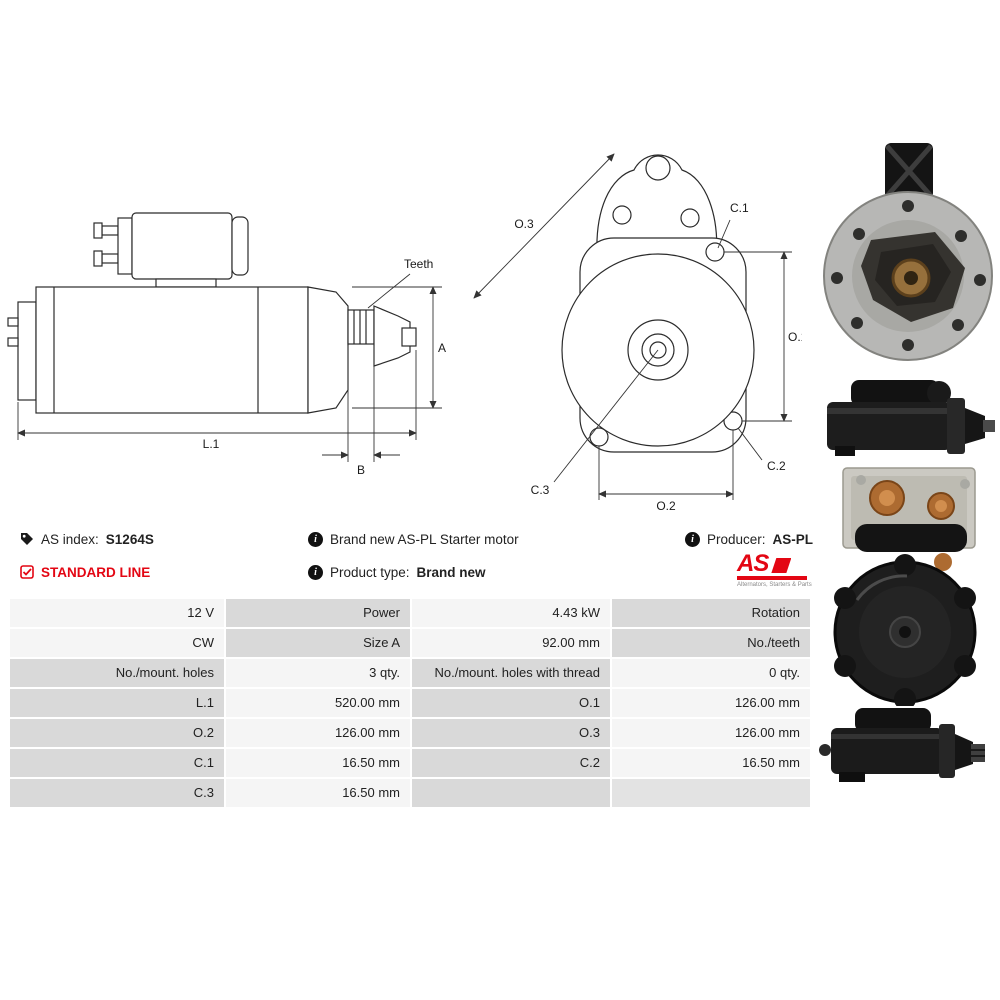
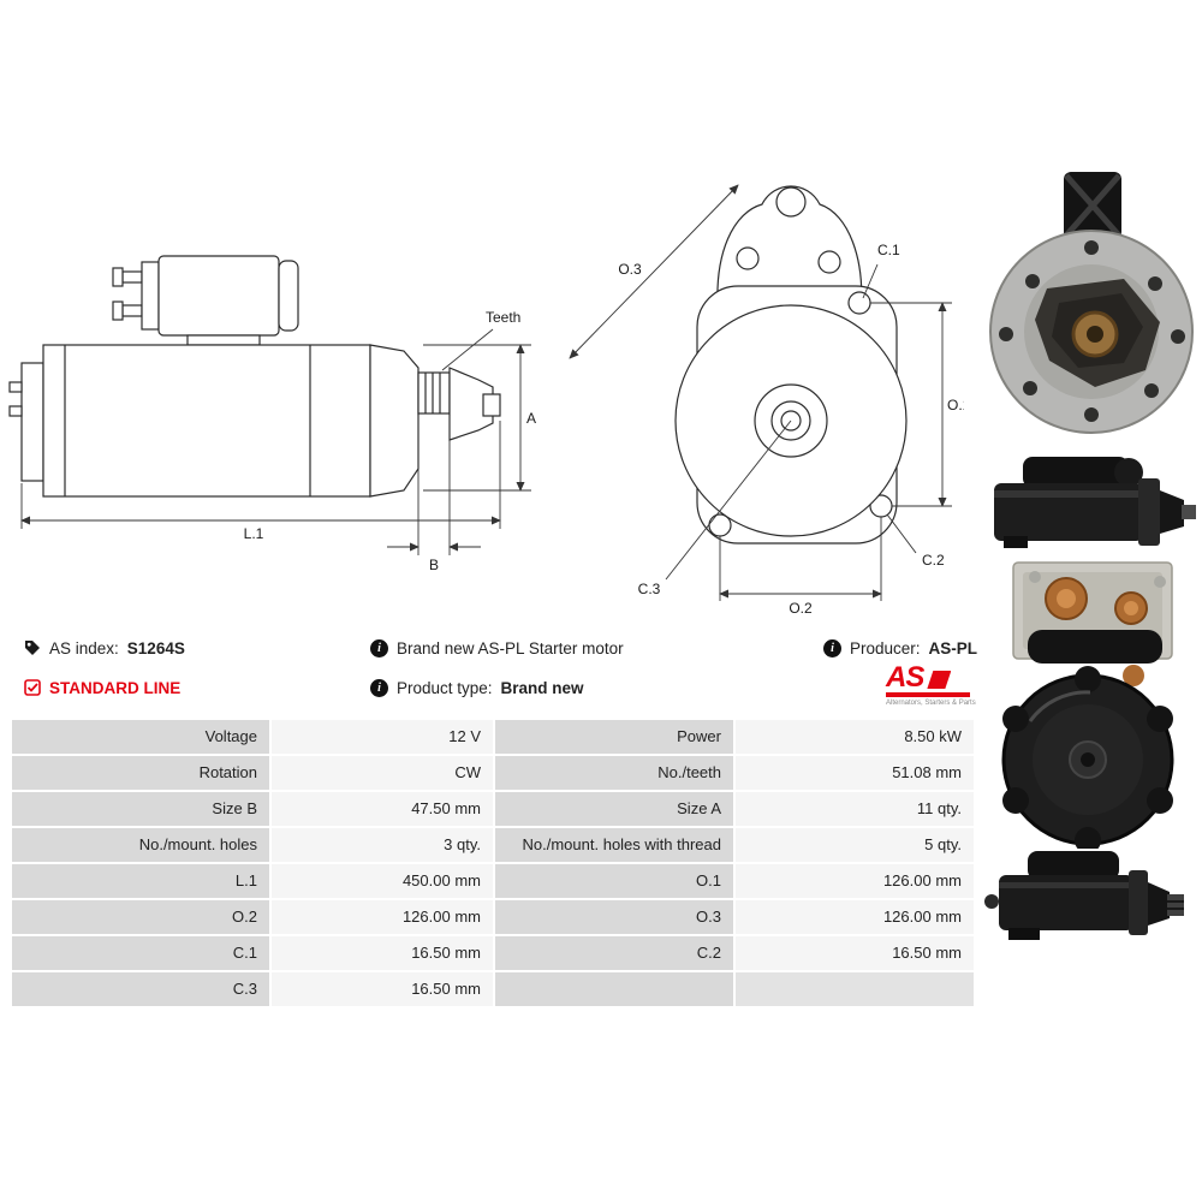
  Teeth
  A
  L.1
  B
  O.3
  C.1
  O.2
  C.3
  C.2
  AS index:
  S1264S
  i
  Brand new AS-PL Starter motor
  i
  Producer:
  AS-PL
  STANDARD LINE
  i
  Product type:
  Brand new
  AS
+ Voltage
  12 V
  Power
- 4.43 kW
+ 8.50 kW
  Rotation
  CW
- Size A
+ No./teeth
- 92.00 mm
+ 51.08 mm
+ Size B
+ 47.50 mm
- No./teeth
+ Size A
+ 11 qty.
  No./mount. holes
  3 qty.
  No./mount. holes with thread
- 0 qty.
+ 5 qty.
  L.1
- 520.00 mm
+ 450.00 mm
  O.1
  126.00 mm
  O.2
  126.00 mm
  O.3
  126.00 mm
  C.1
  16.50 mm
  C.2
  16.50 mm
  C.3
  16.50 mm
